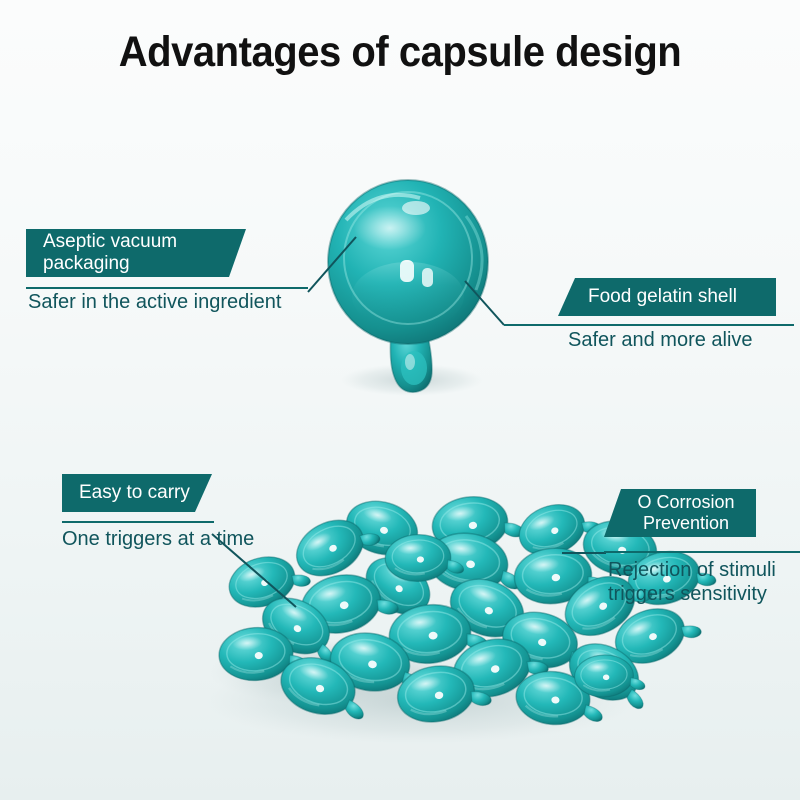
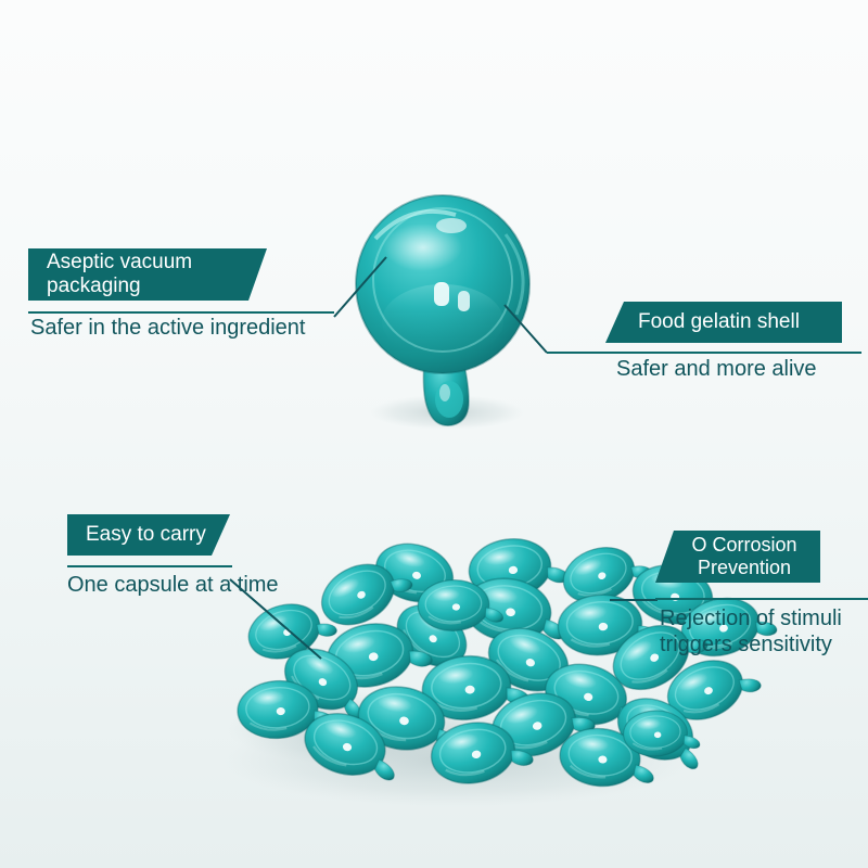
- Advantages of capsule design
  Aseptic vacuum
  packaging
  Safer in the active ingredient
  Food gelatin shell
  Safer and more alive
  Easy to carry
- One triggers at a time
+ One capsule at a time
  O Corrosion
  Prevention
  Rejection of stimuli
  triggers sensitivity
